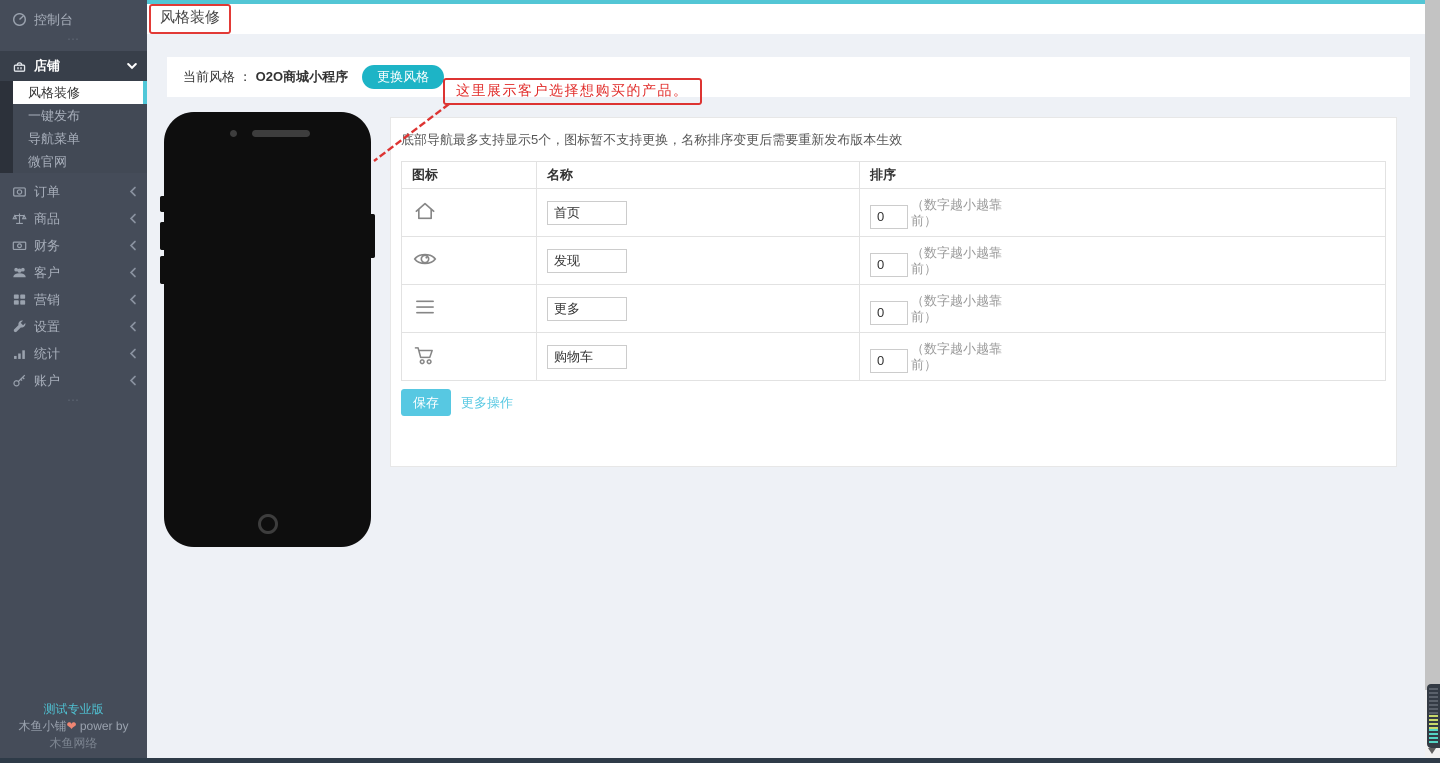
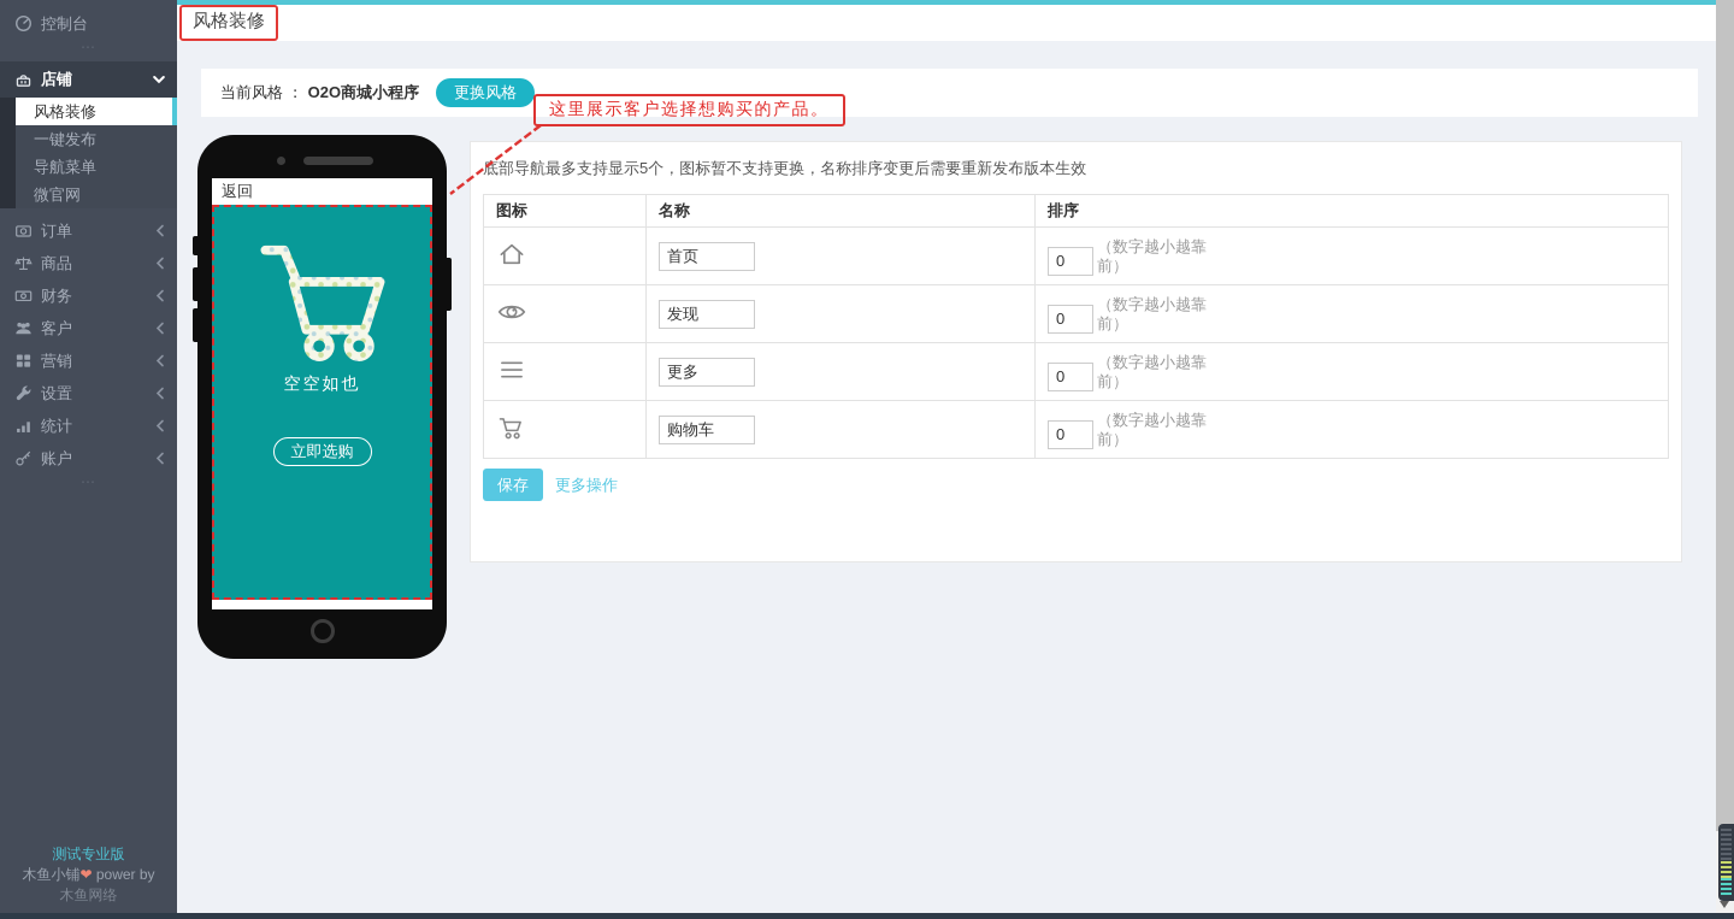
  控制台
  店铺
  风格装修
  一键发布
  导航菜单
  微官网
  订单
  商品
  财务
  客户
  营销
  设置
  统计
  账户
  测试专业版
  木鱼小铺❤ power by
  木鱼网络
  风格装修
  当前风格 ：
  O2O商城小程序
  更换风格
  这里展示客户选择想购买的产品。
+ 返回
+ 空空如也
+ 立即选购
  底部导航最多支持显示5个，图标暂不支持更换，名称排序变更后需要重新发布版本生效
  图标	名称	排序
  	首页	0 （数字越小越靠前）
  	发现	0 （数字越小越靠前）
  	更多	0 （数字越小越靠前）
  	购物车	0 （数字越小越靠前）
  保存
  更多操作
